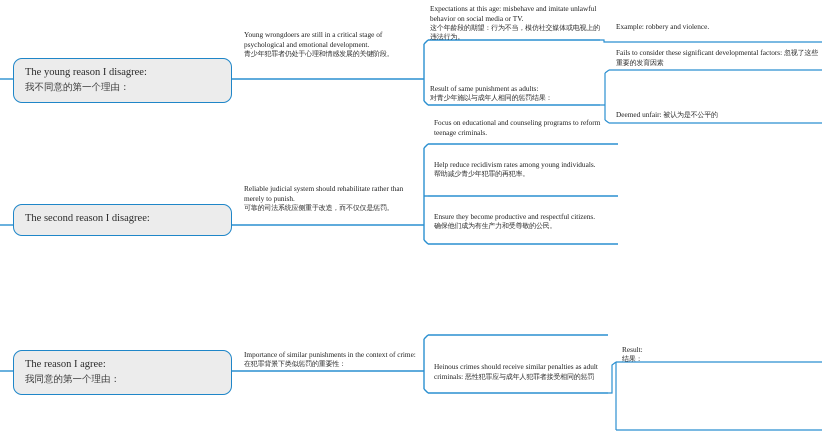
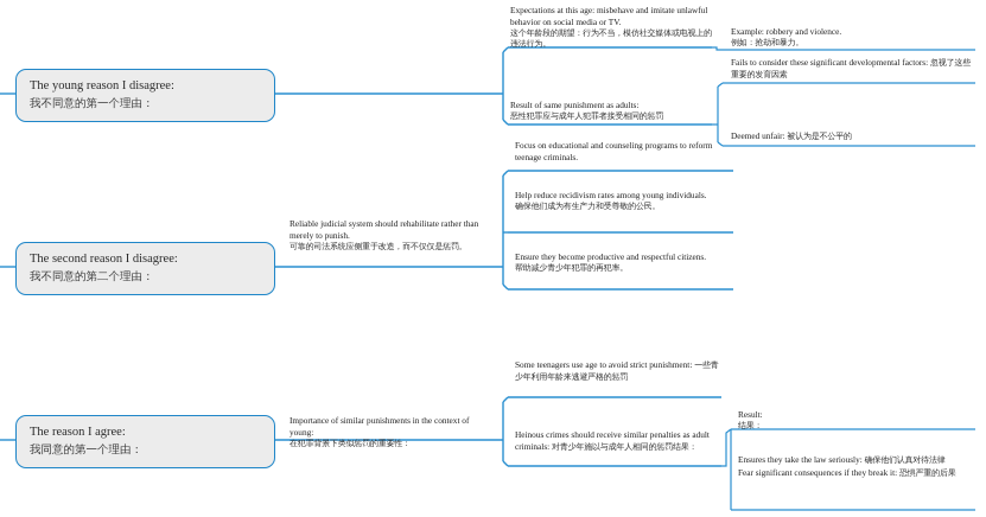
  The young reason I disagree:
  我不同意的第一个理由：
- Young wrongdoers are still in a critical stage of psychological and emotional development.
- 青少年犯罪者仍处于心理和情感发展的关键阶段。
  Expectations at this age: misbehave and imitate unlawful behavior on social media or TV.
  这个年龄段的期望：行为不当，模仿社交媒体或电视上的违法行为。
  Result of same punishment as adults:
- 对青少年施以与成年人相同的惩罚结果：
+ 恶性犯罪应与成年人犯罪者接受相同的惩罚
  Example: robbery and violence.
+ 例如：抢劫和暴力。
  Fails to consider these significant developmental factors: 忽视了这些重要的发育因素
  Deemed unfair: 被认为是不公平的
  The second reason I disagree:
+ 我不同意的第二个理由：
  Reliable judicial system should rehabilitate rather than merely to punish.
  可靠的司法系统应侧重于改造，而不仅仅是惩罚。
  Focus on educational and counseling programs to reform teenage criminals.
  Help reduce recidivism rates among young individuals.
- 帮助减少青少年犯罪的再犯率。
+ 确保他们成为有生产力和受尊敬的公民。
  Ensure they become productive and respectful citizens.
- 确保他们成为有生产力和受尊敬的公民。
+ 帮助减少青少年犯罪的再犯率。
  The reason I agree:
  我同意的第一个理由：
- Importance of similar punishments in the context of crime:
+ Importance of similar punishments in the context of young:
  在犯罪背景下类似惩罚的重要性：
+ Some teenagers use age to avoid strict punishment: 一些青少年利用年龄来逃避严格的惩罚
- Heinous crimes should receive similar penalties as adult criminals: 恶性犯罪应与成年人犯罪者接受相同的惩罚
+ Heinous crimes should receive similar penalties as adult criminals: 对青少年施以与成年人相同的惩罚结果：
  Result:
  结果：
+ Ensures they take the law seriously: 确保他们认真对待法律
+ Fear significant consequences if they break it: 恐惧严重的后果
